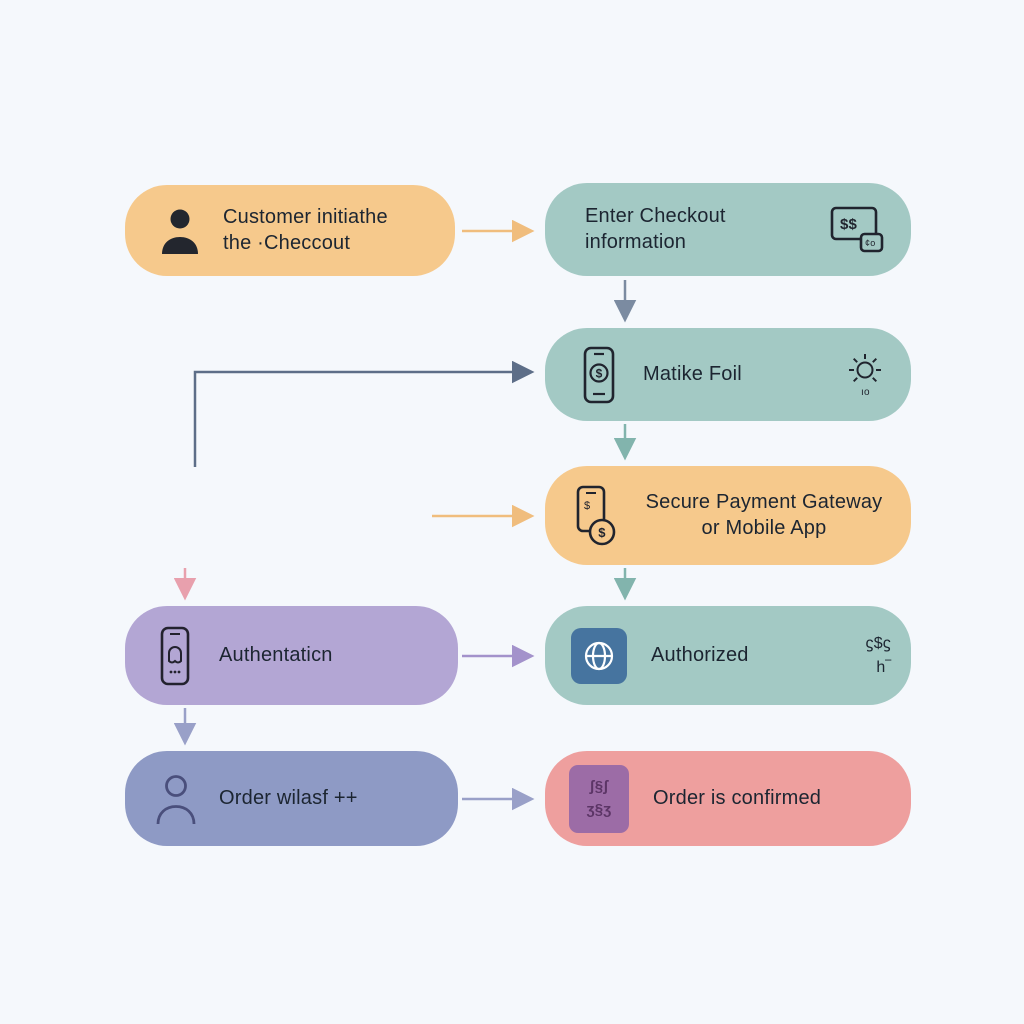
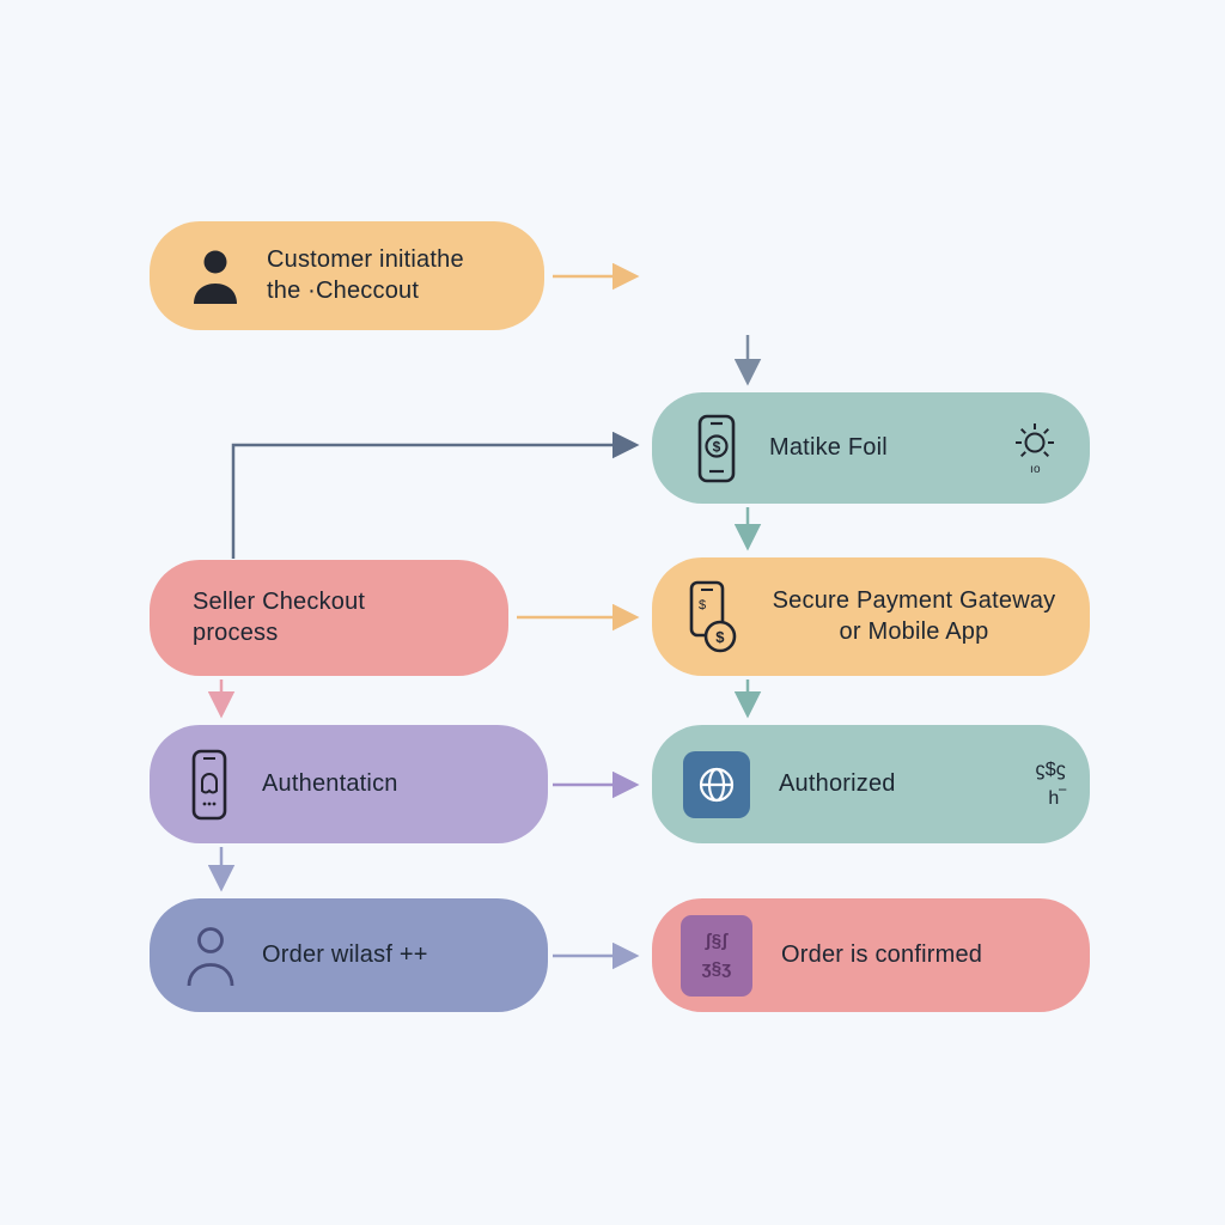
  Customer initiathe
  the ·Checcout
- Enter Checkout
- information
- $$
- ¢o
  $
  Matike Foil
  ıo
+ Seller Checkout
+ process
  $
  $
  Secure Payment Gateway
  or Mobile App
  Authentaticn
  Authorized
  ϛ$ϛ
  h‾
  Order wilasf ++
  ʃ§ʃ
  ʒ§ʒ
  Order is confirmed
